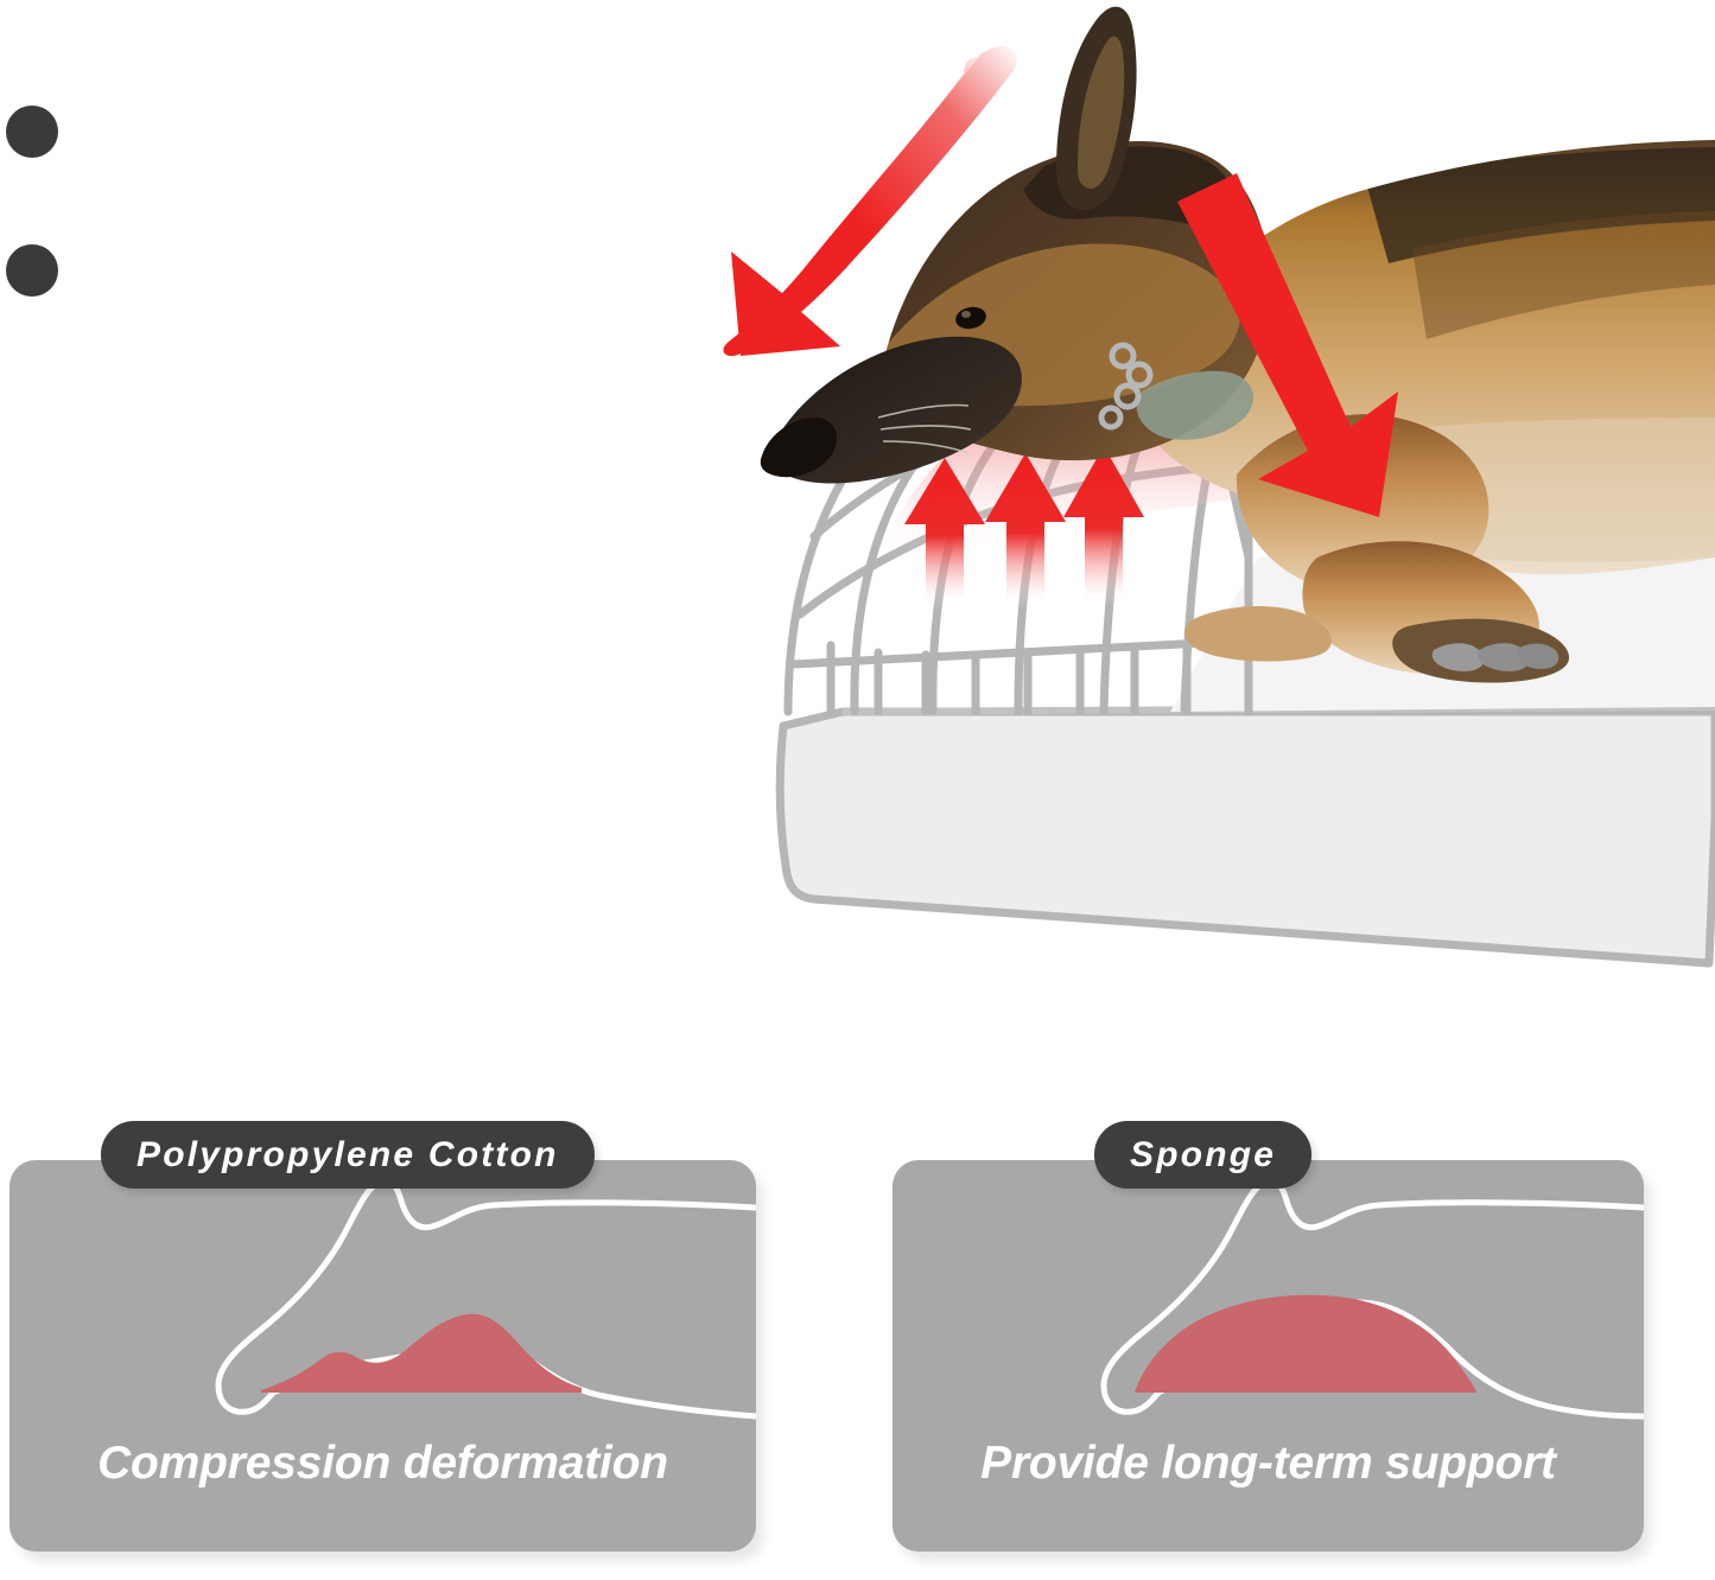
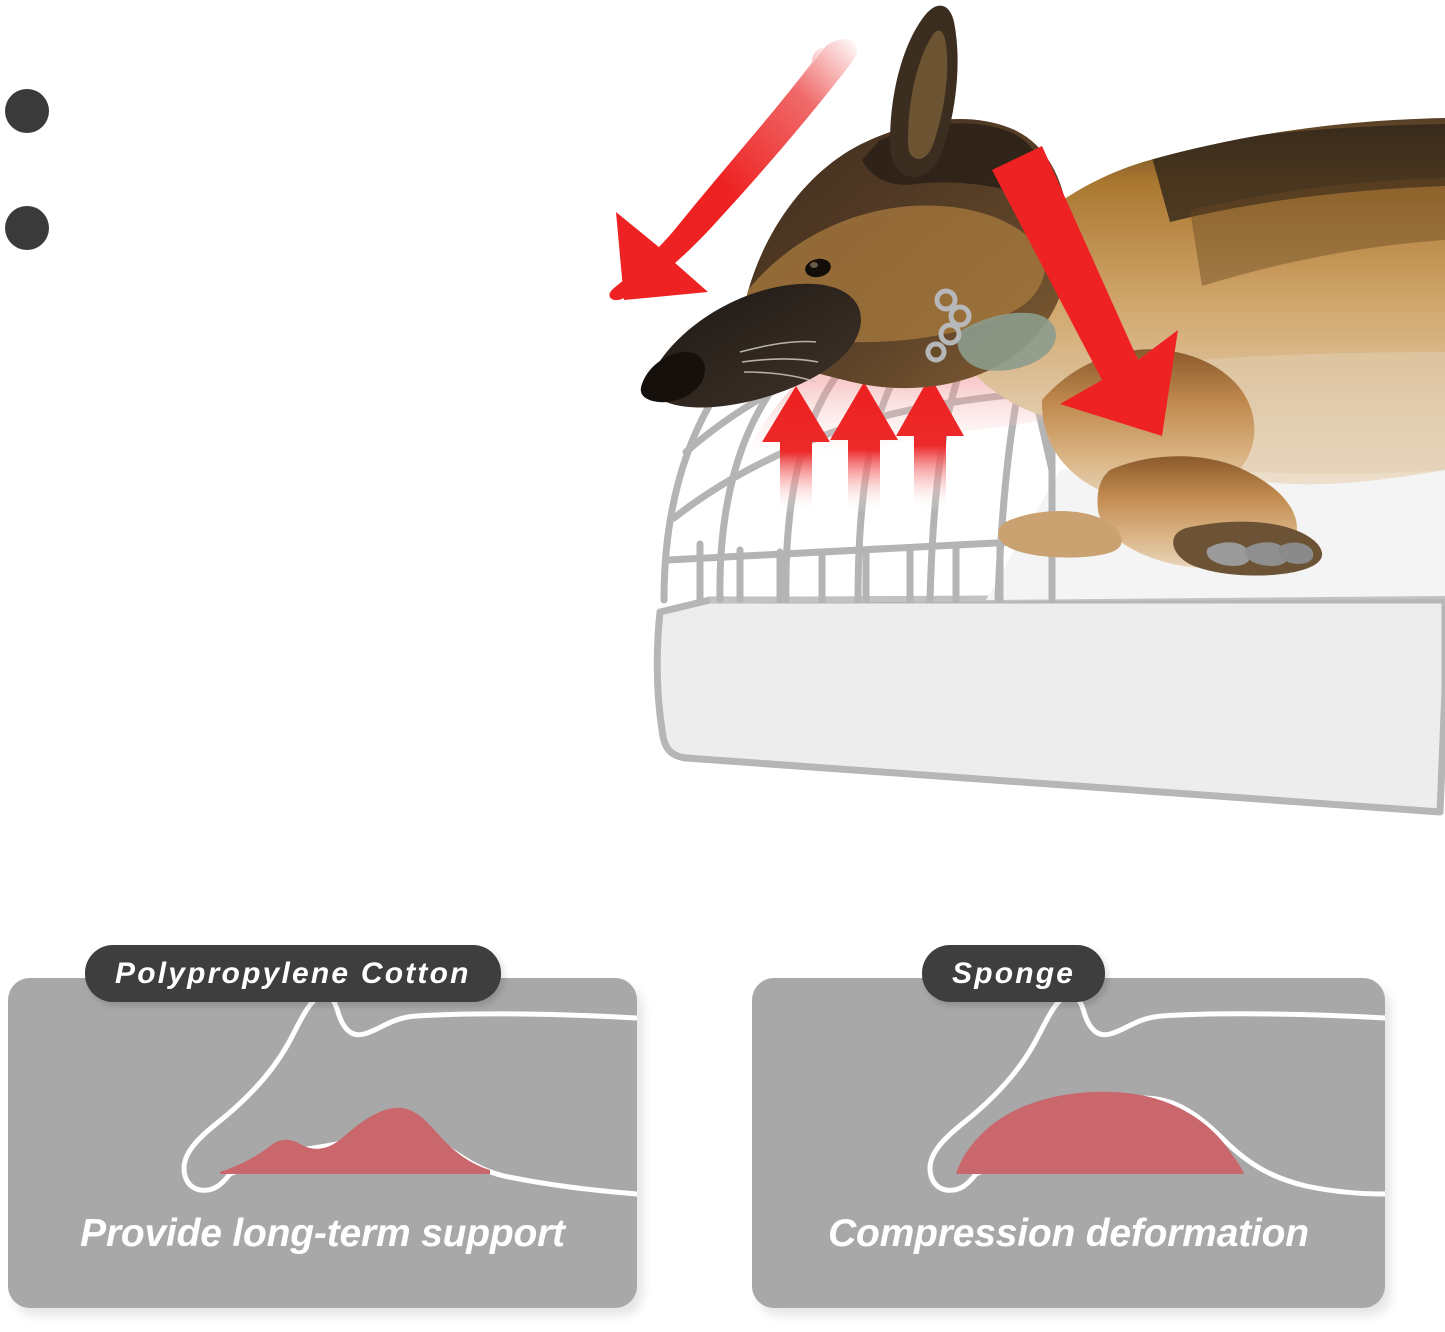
  Polypropylene Cotton
- Compression deformation
+ Provide long-term support
  Sponge
- Provide long-term support
+ Compression deformation
